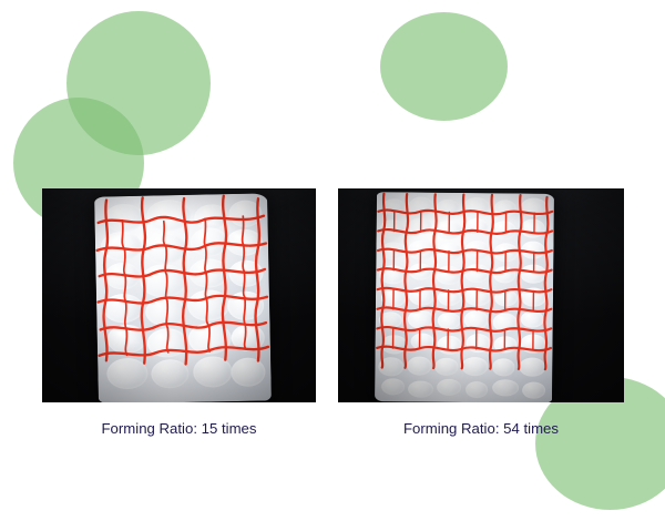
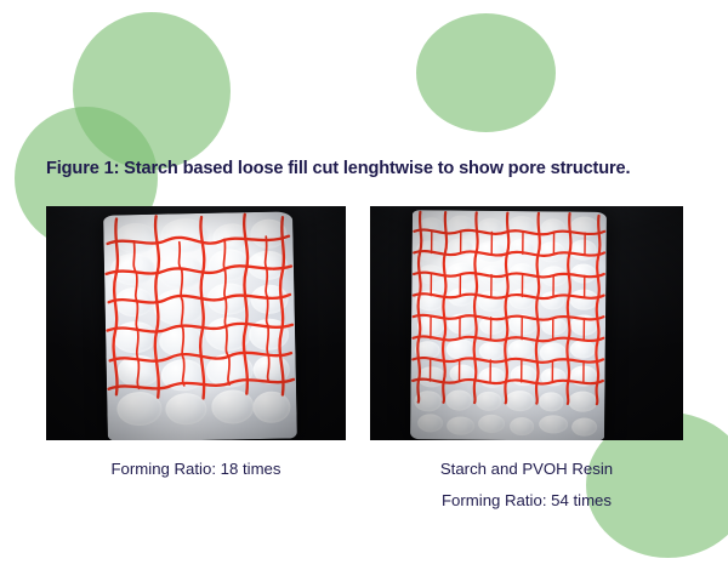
+ Figure 1: Starch based loose fill cut lenghtwise to show pore structure.
- Forming Ratio: 15 times
+ Forming Ratio: 18 times
+ Starch and PVOH Resin
  Forming Ratio: 54 times
